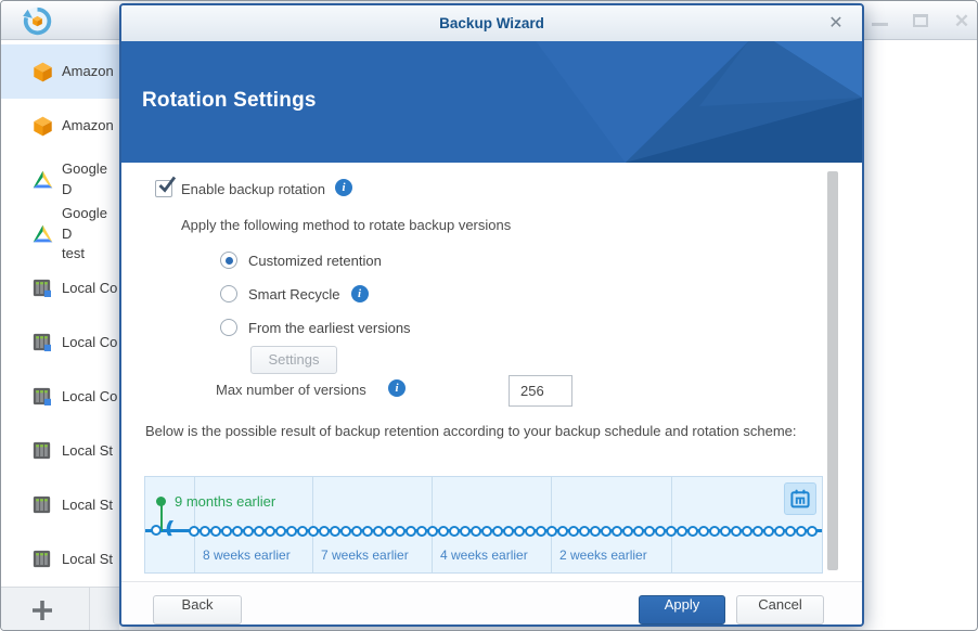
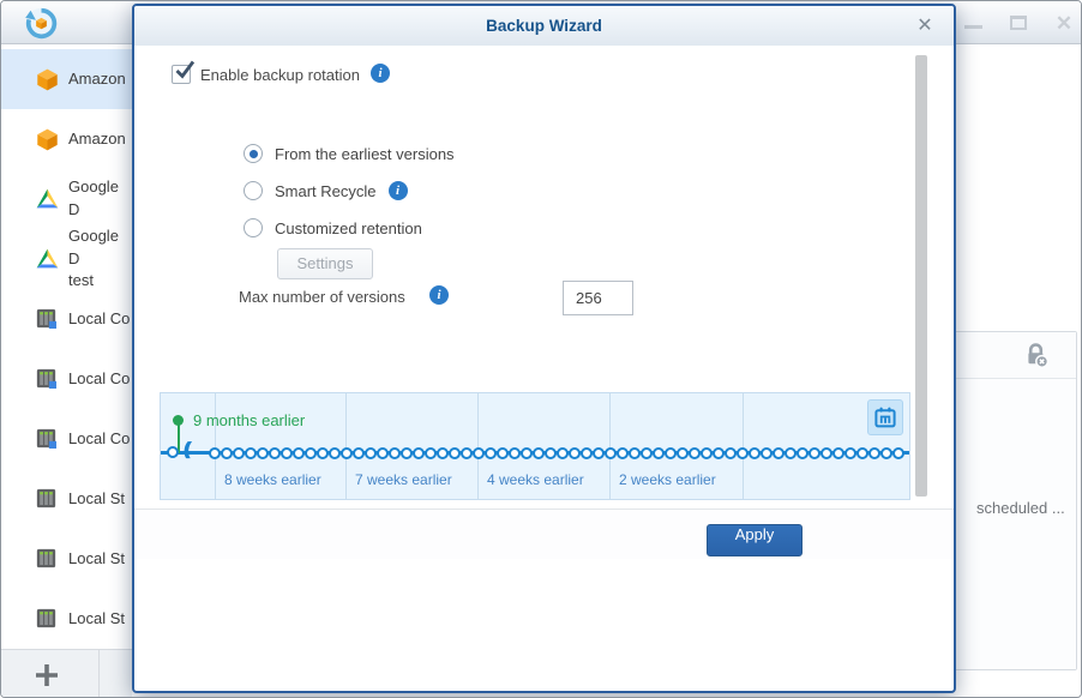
  ✕
  Amazon
  Amazon
  Google D
  Google D
  test
  Local Co
  Local Co
  Local Co
  Local St
  Local St
  Local St
+ scheduled ...
  Backup Wizard
  ✕
- Rotation Settings
  Enable backup rotation
  i
- Apply the following method to rotate backup versions
- Customized retention
+ From the earliest versions
  Smart Recycle
  i
- From the earliest versions
+ Customized retention
  Settings
  Max number of versions
  i
  256
- Below is the possible result of backup retention according to your backup schedule and rotation scheme:
  9 months earlier
  8 weeks earlier
  7 weeks earlier
  4 weeks earlier
  2 weeks earlier
- Back
  Apply
- Cancel
